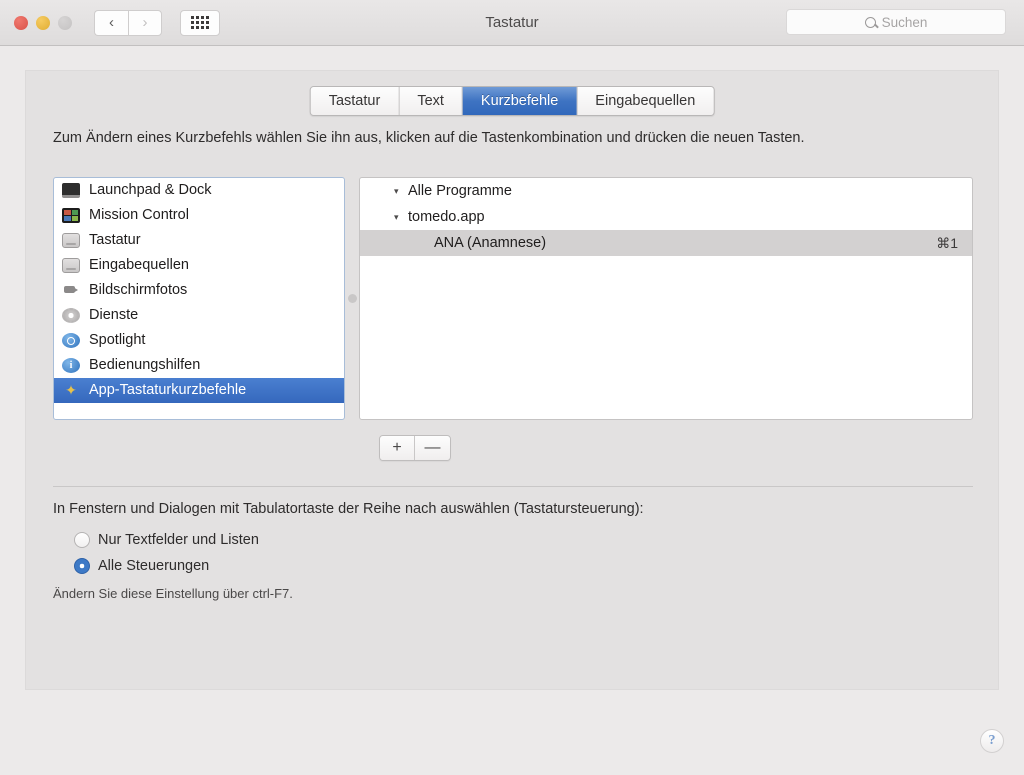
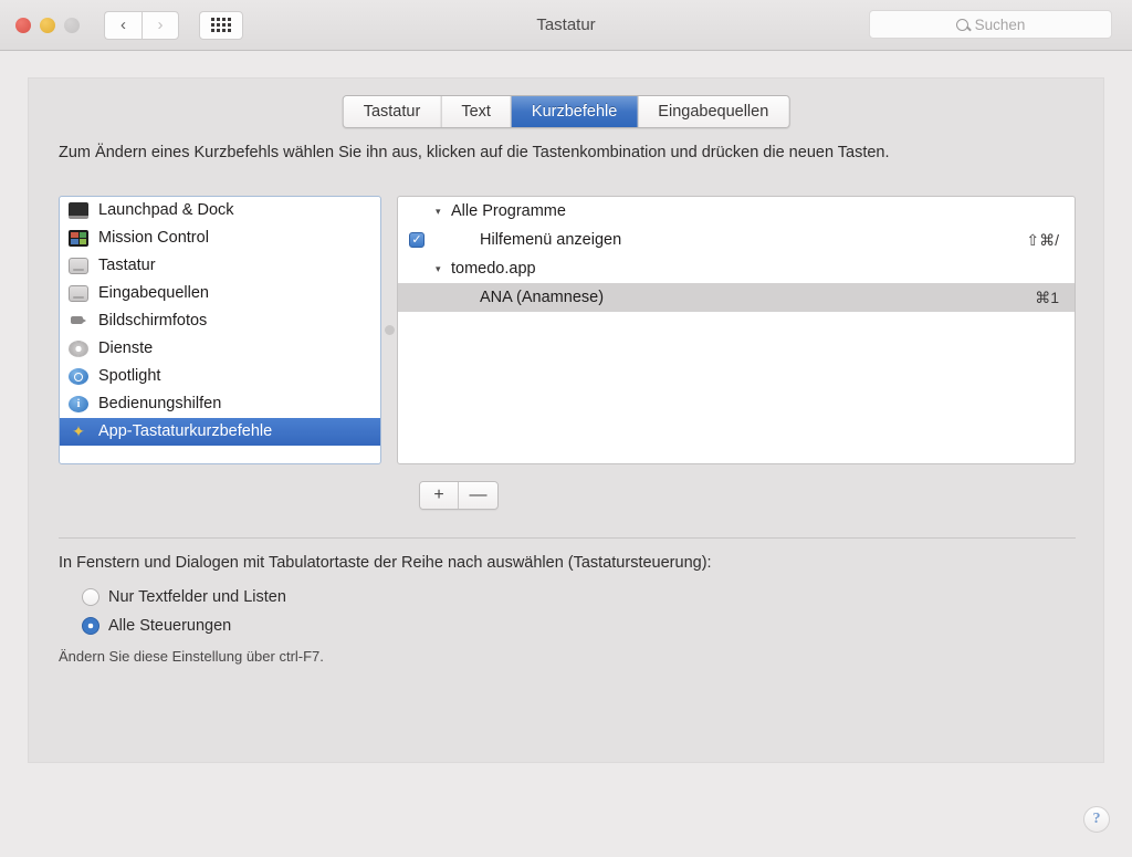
  ‹
  ›
  Tastatur
  Suchen
  Tastatur
  Text
  Kurzbefehle
  Eingabequellen
  Zum Ändern eines Kurzbefehls wählen Sie ihn aus, klicken auf die Tastenkombination und drücken die neuen Tasten.
  Launchpad & Dock
  Mission Control
  Tastatur
  Eingabequellen
  Bildschirmfotos
  Dienste
  Spotlight
  i
  Bedienungshilfen
  ✦
  App-Tastaturkurzbefehle
  ▾
  Alle Programme
+ ✓
+ Hilfemenü anzeigen
+ ⇧⌘/
  ▾
  tomedo.app
  ANA (Anamnese)
  ⌘1
  +
  —
  In Fenstern und Dialogen mit Tabulatortaste der Reihe nach auswählen (Tastatursteuerung):
  Nur Textfelder und Listen
  Alle Steuerungen
  Ändern Sie diese Einstellung über ctrl-F7.
  ?
